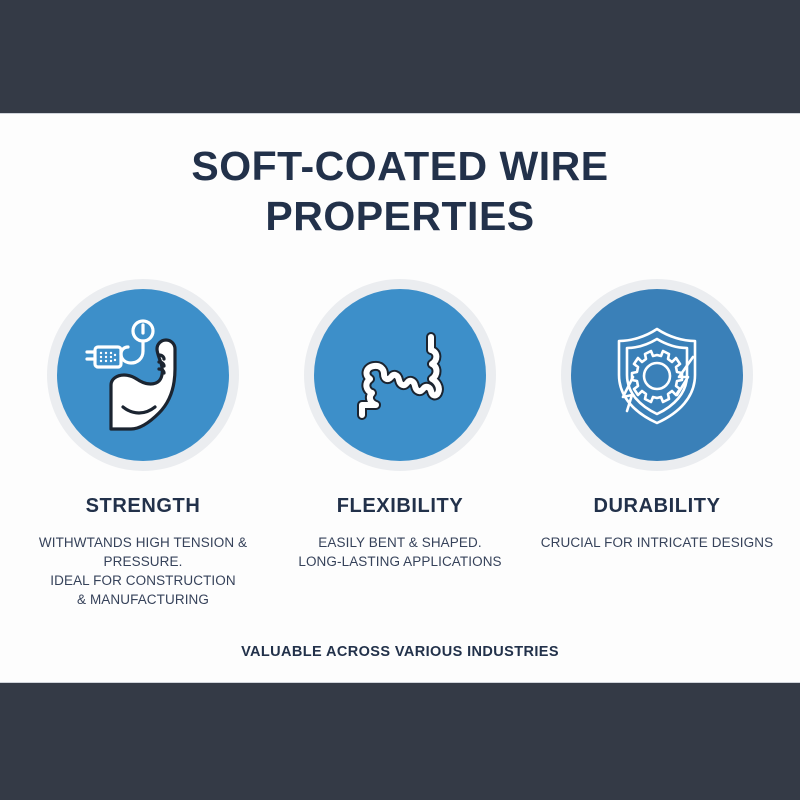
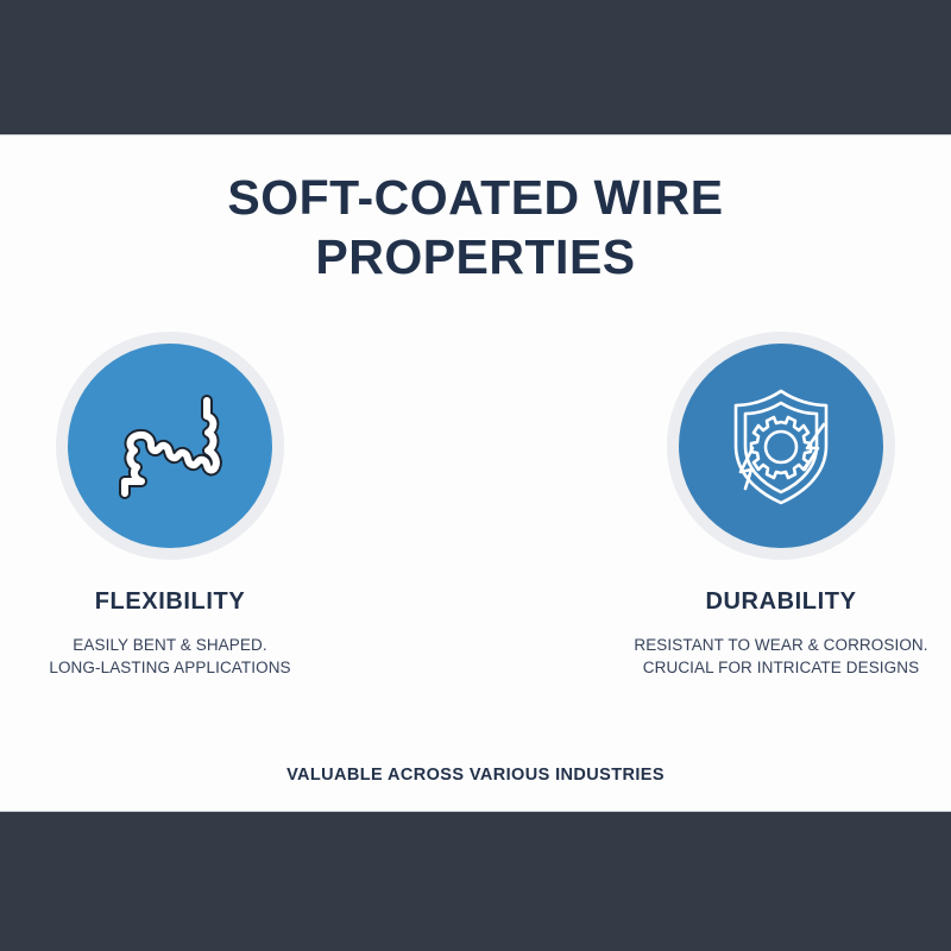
  SOFT-COATED WIRE
  PROPERTIES
- STRENGTH
- WITHWTANDS HIGH TENSION & PRESSURE.
- IDEAL FOR CONSTRUCTION
- & MANUFACTURING
  FLEXIBILITY
  EASILY BENT & SHAPED.
  LONG-LASTING APPLICATIONS
  DURABILITY
+ RESISTANT TO WEAR & CORROSION.
  CRUCIAL FOR INTRICATE DESIGNS
  VALUABLE ACROSS VARIOUS INDUSTRIES
